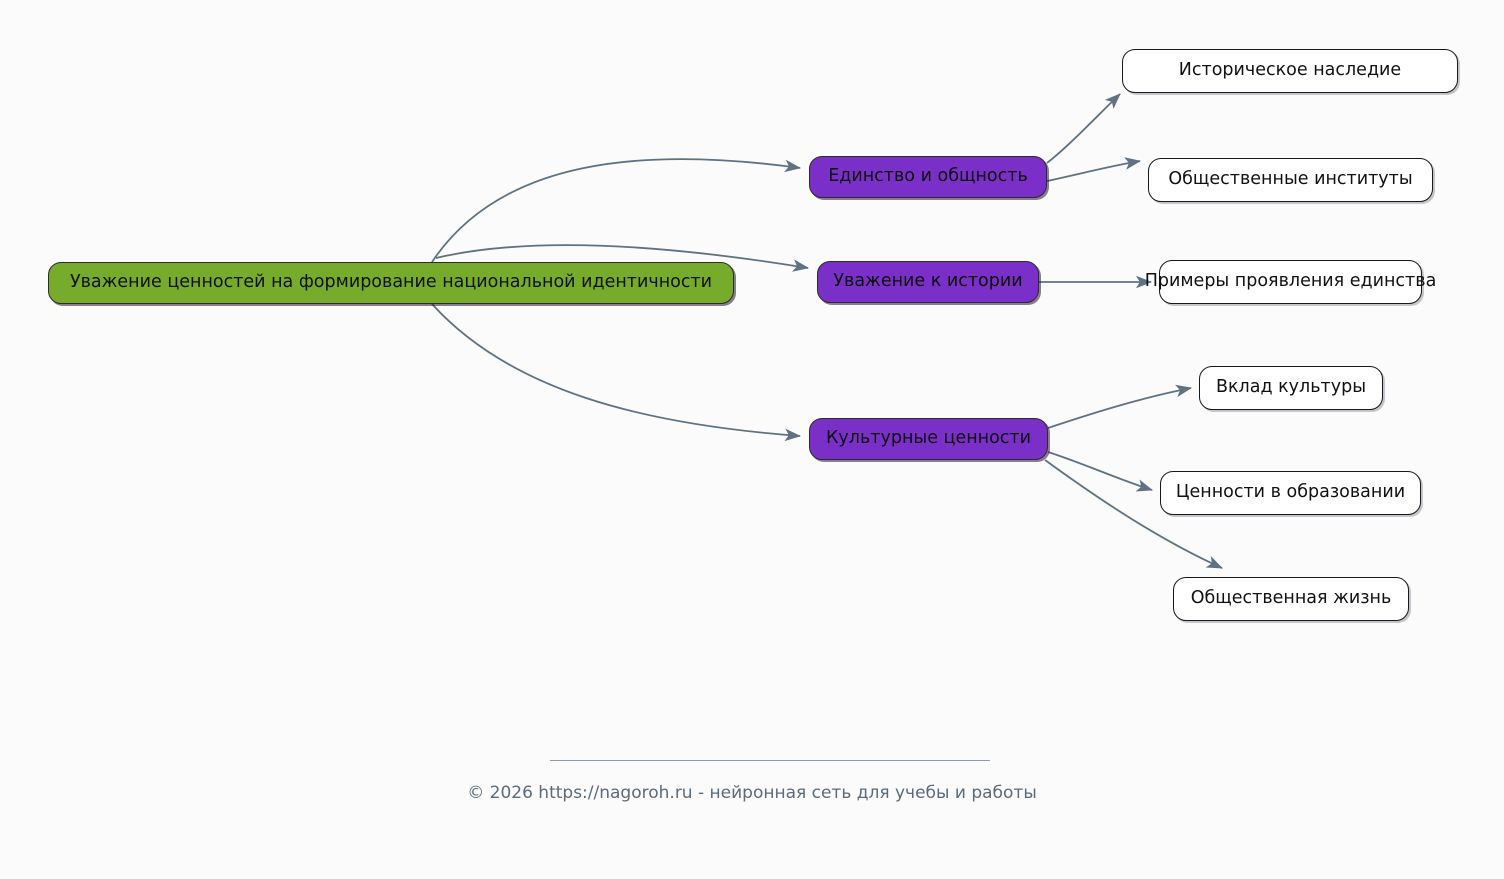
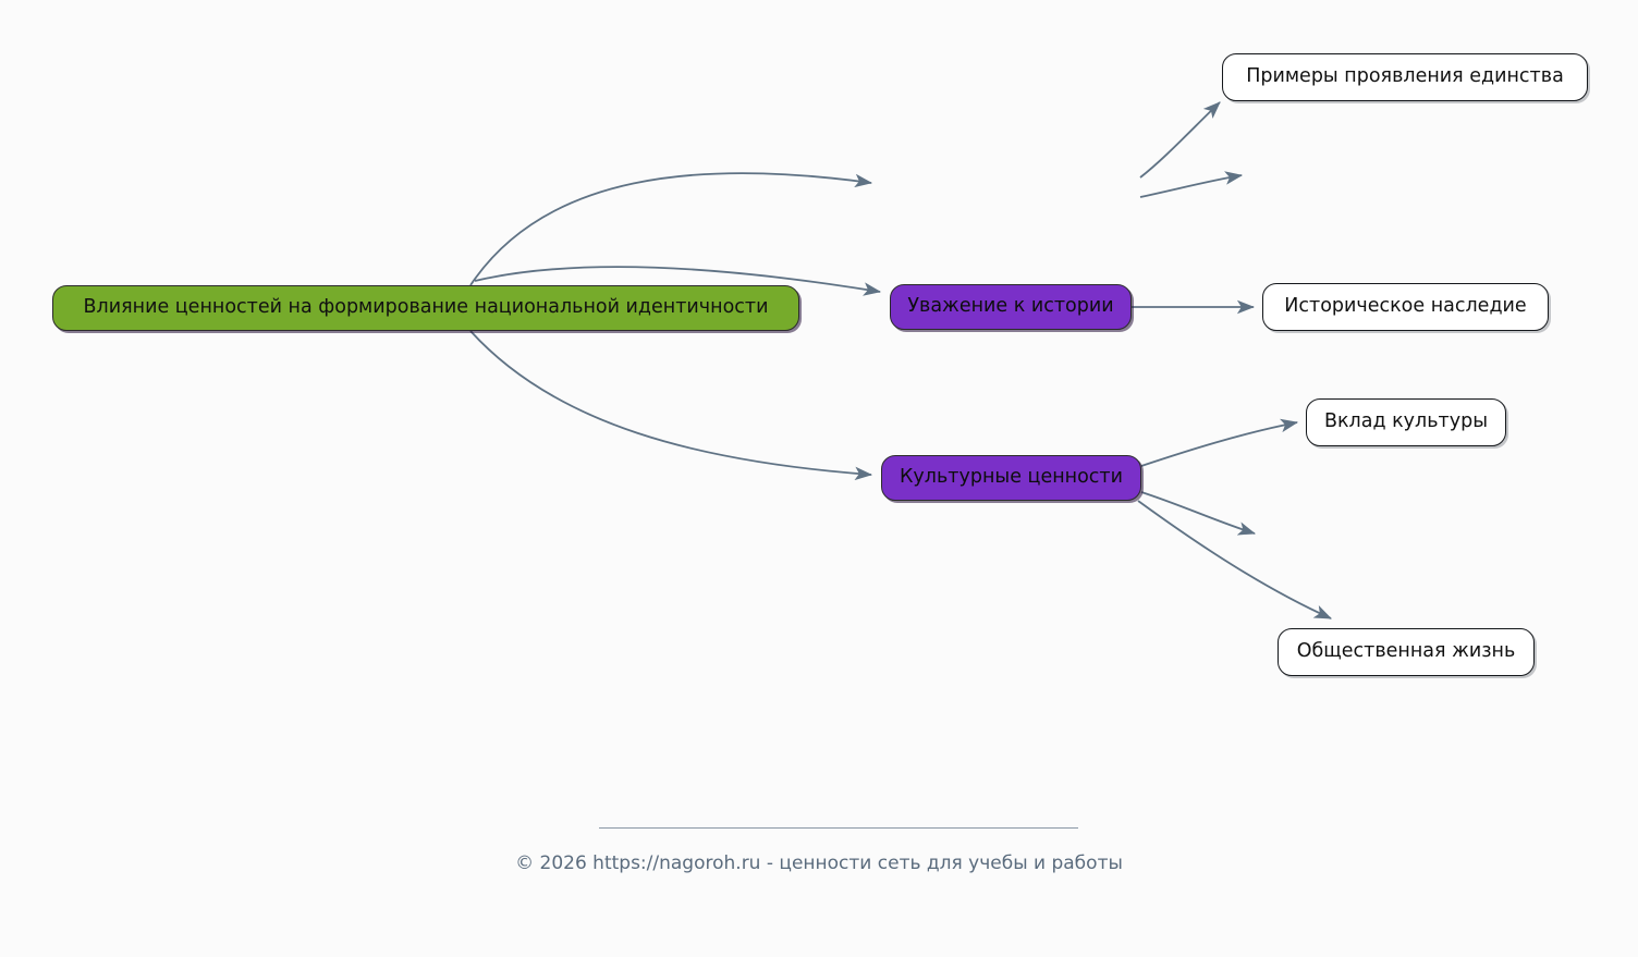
- Уважение ценностей на формирование национальной идентичности
+ Влияние ценностей на формирование национальной идентичности
- Единство и общность
  Уважение к истории
  Культурные ценности
- Историческое наследие
+ Примеры проявления единства
- Общественные институты
- Примеры проявления единства
+ Историческое наследие
  Вклад культуры
- Ценности в образовании
  Общественная жизнь
- © 2026 https://nagoroh.ru - нейронная сеть для учебы и работы
+ © 2026 https://nagoroh.ru - ценности сеть для учебы и работы
